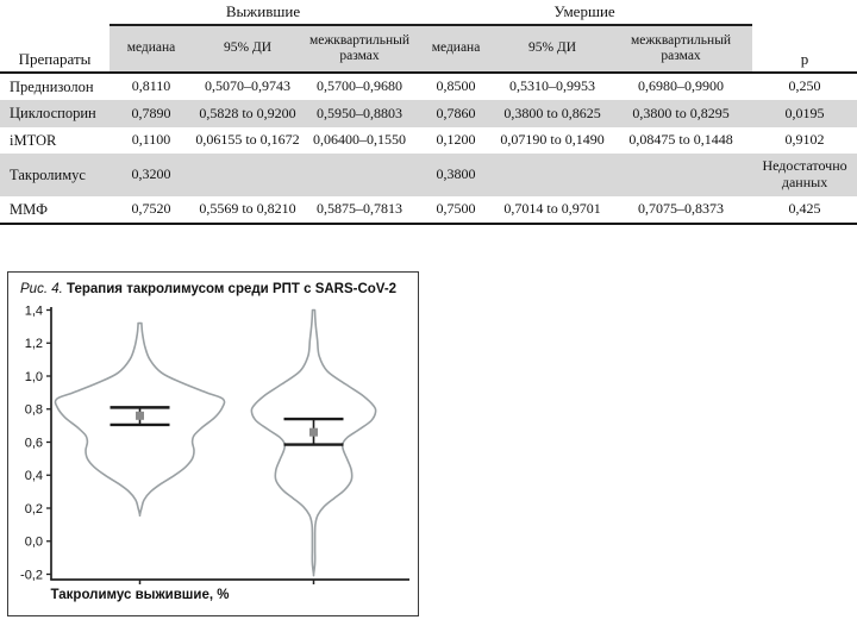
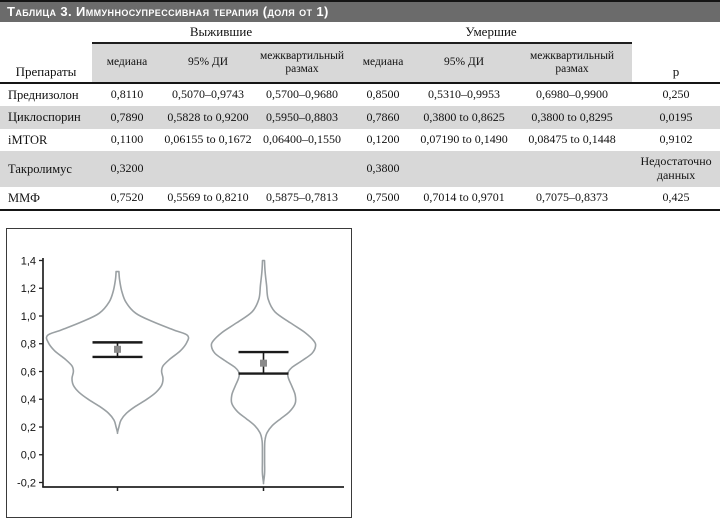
+ Таблица 3. Иммунносупрессивная терапия (доля от 1)
  Препараты	Выжившие	Умершие	p
  медиана	95% ДИ	межквартильный размах	медиана	95% ДИ	межквартильный размах
  Преднизолон	0,8110	0,5070–0,9743	0,5700–0,9680	0,8500	0,5310–0,9953	0,6980–0,9900	0,250
  Циклоспорин	0,7890	0,5828 to 0,9200	0,5950–0,8803	0,7860	0,3800 to 0,8625	0,3800 to 0,8295	0,0195
  iMTOR	0,1100	0,06155 to 0,1672	0,06400–0,1550	0,1200	0,07190 to 0,1490	0,08475 to 0,1448	0,9102
  Такролимус	0,3200			0,3800			Недостаточно данных
  ММФ	0,7520	0,5569 to 0,8210	0,5875–0,7813	0,7500	0,7014 to 0,9701	0,7075–0,8373	0,425
  1,4
  1,2
  1,0
  0,8
  0,6
  0,4
  0,2
  0,0
  -0,2
- Такролимус выжившие, %
- Рис. 4. Терапия такролимусом среди РПТ с SARS-CoV-2
